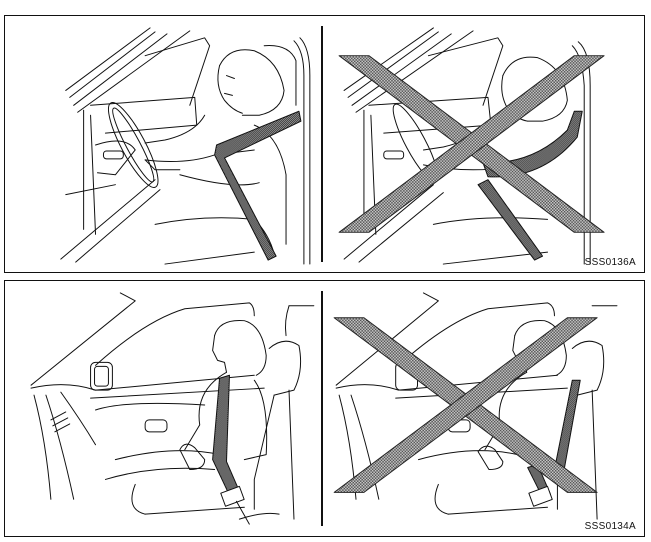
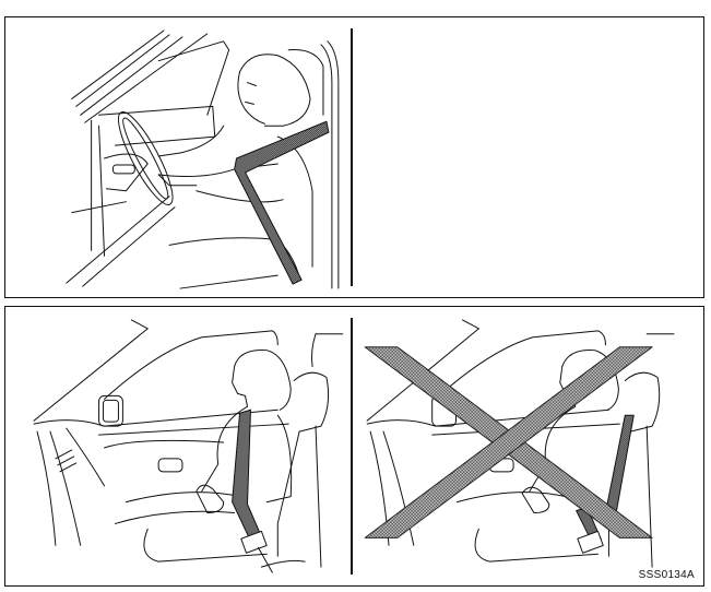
- SSS0136A
  SSS0134A
